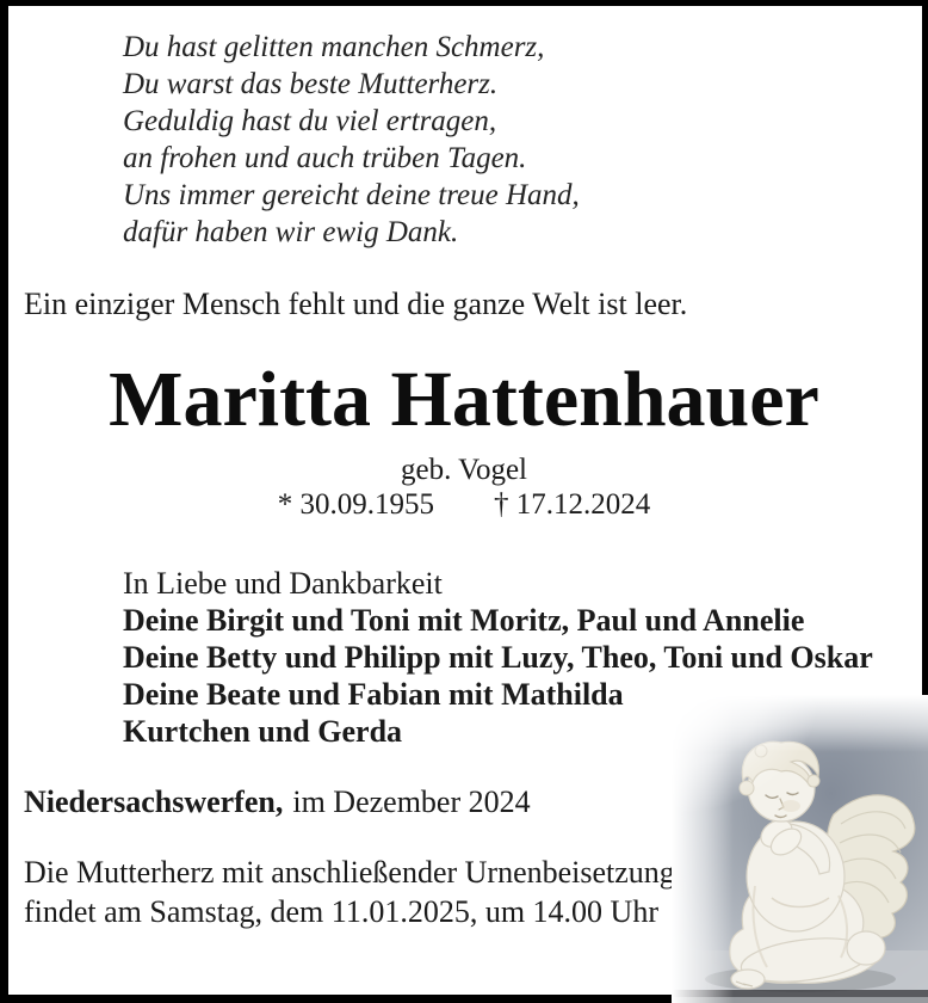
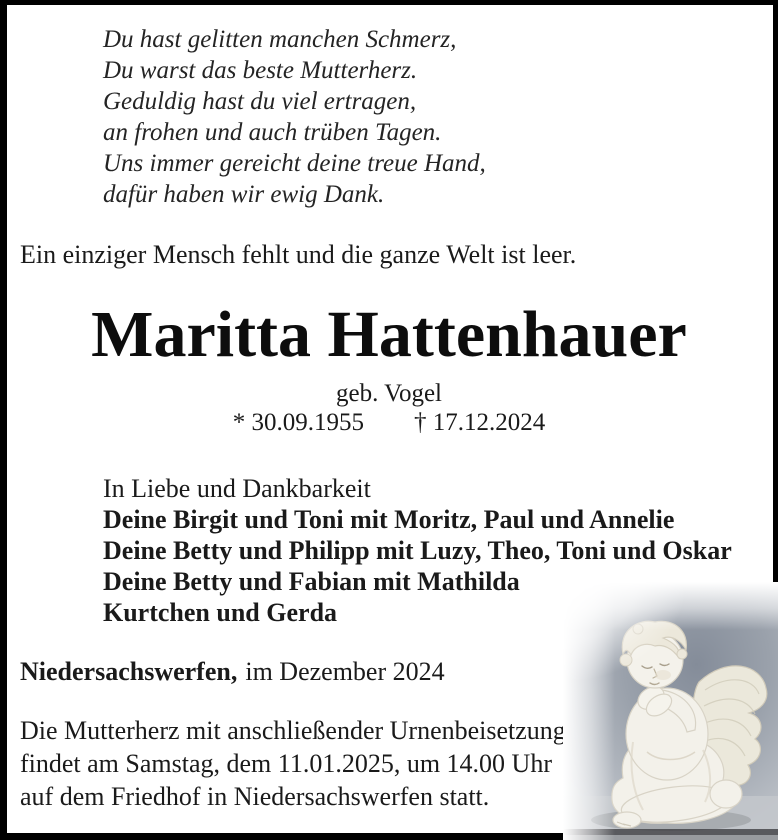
  Du hast gelitten manchen Schmerz,
  Du warst das beste Mutterherz.
  Geduldig hast du viel ertragen,
  an frohen und auch trüben Tagen.
  Uns immer gereicht deine treue Hand,
  dafür haben wir ewig Dank.
  Ein einziger Mensch fehlt und die ganze Welt ist leer.
  Maritta Hattenhauer
  geb. Vogel
  * 30.09.1955 † 17.12.2024
  In Liebe und Dankbarkeit
  Deine Birgit und Toni mit Moritz, Paul und Annelie
  Deine Betty und Philipp mit Luzy, Theo, Toni und Oskar
- Deine Beate und Fabian mit Mathilda
+ Deine Betty und Fabian mit Mathilda
  Kurtchen und Gerda
  Niedersachswerfen, im Dezember 2024
  Die Mutterherz mit anschließender Urnenbeisetzung
  findet am Samstag, dem 11.01.2025, um 14.00 Uhr
+ auf dem Friedhof in Niedersachswerfen statt.
